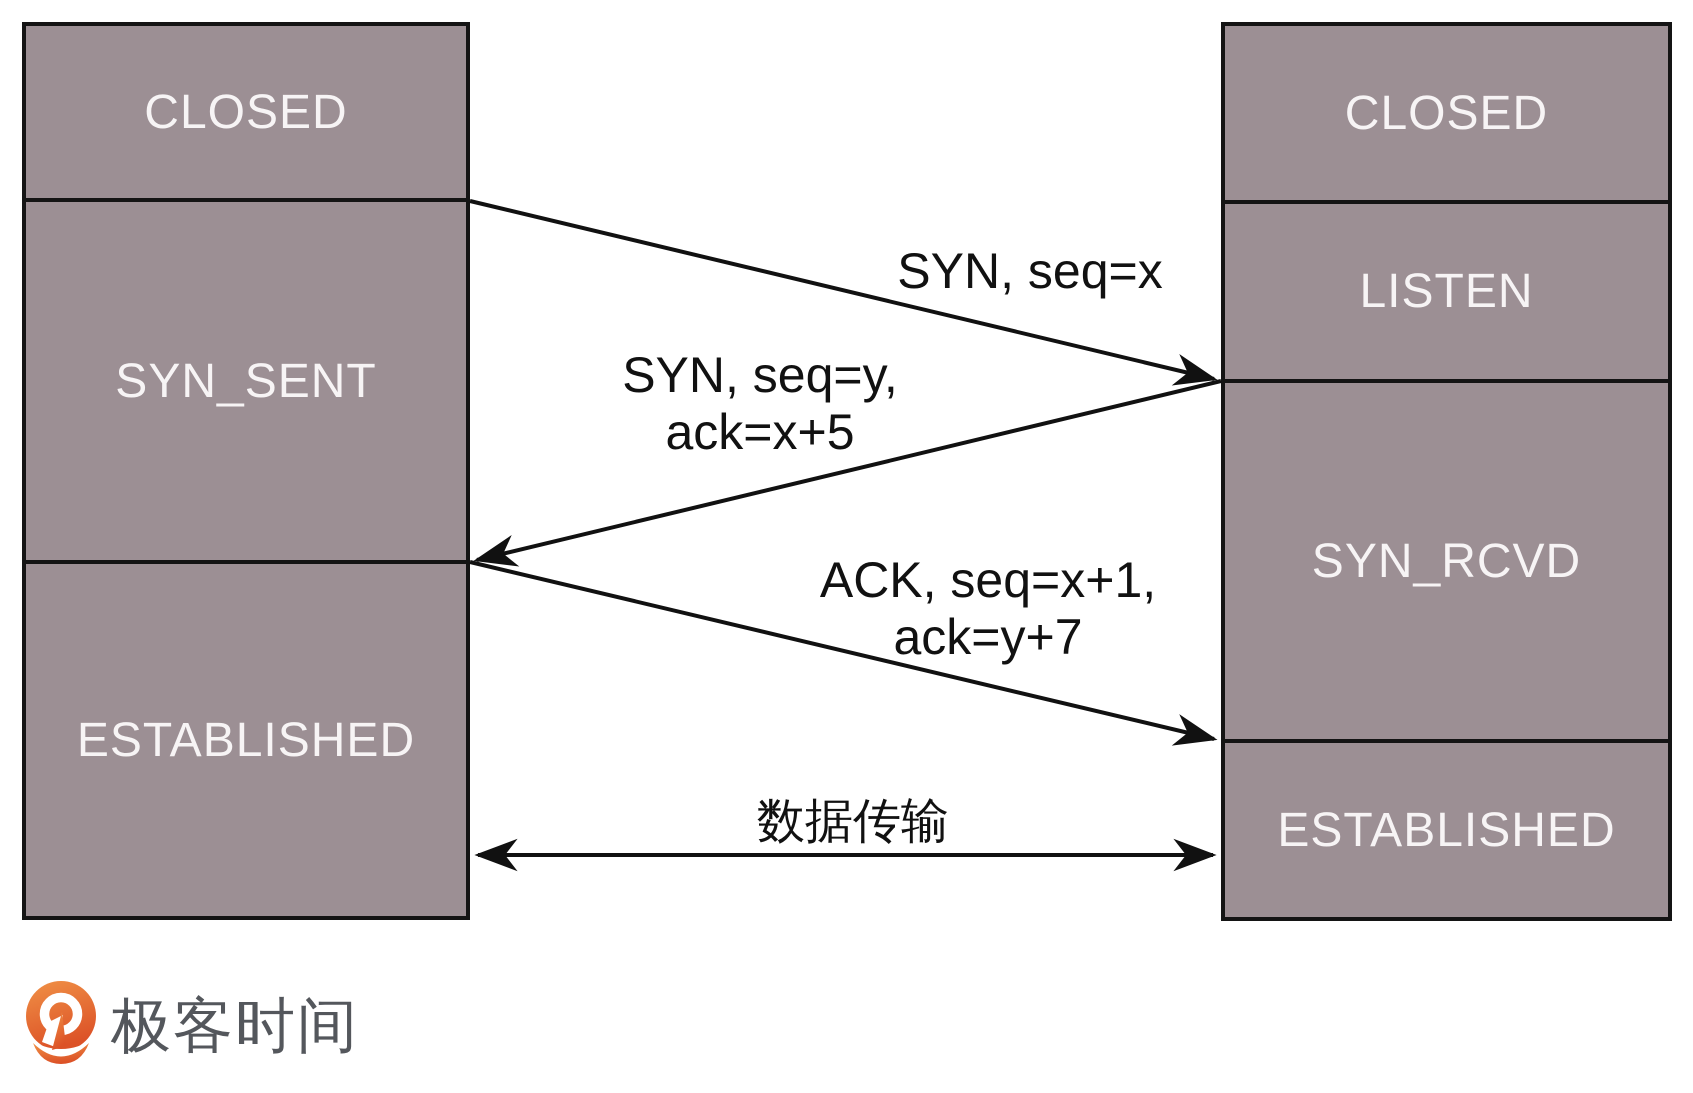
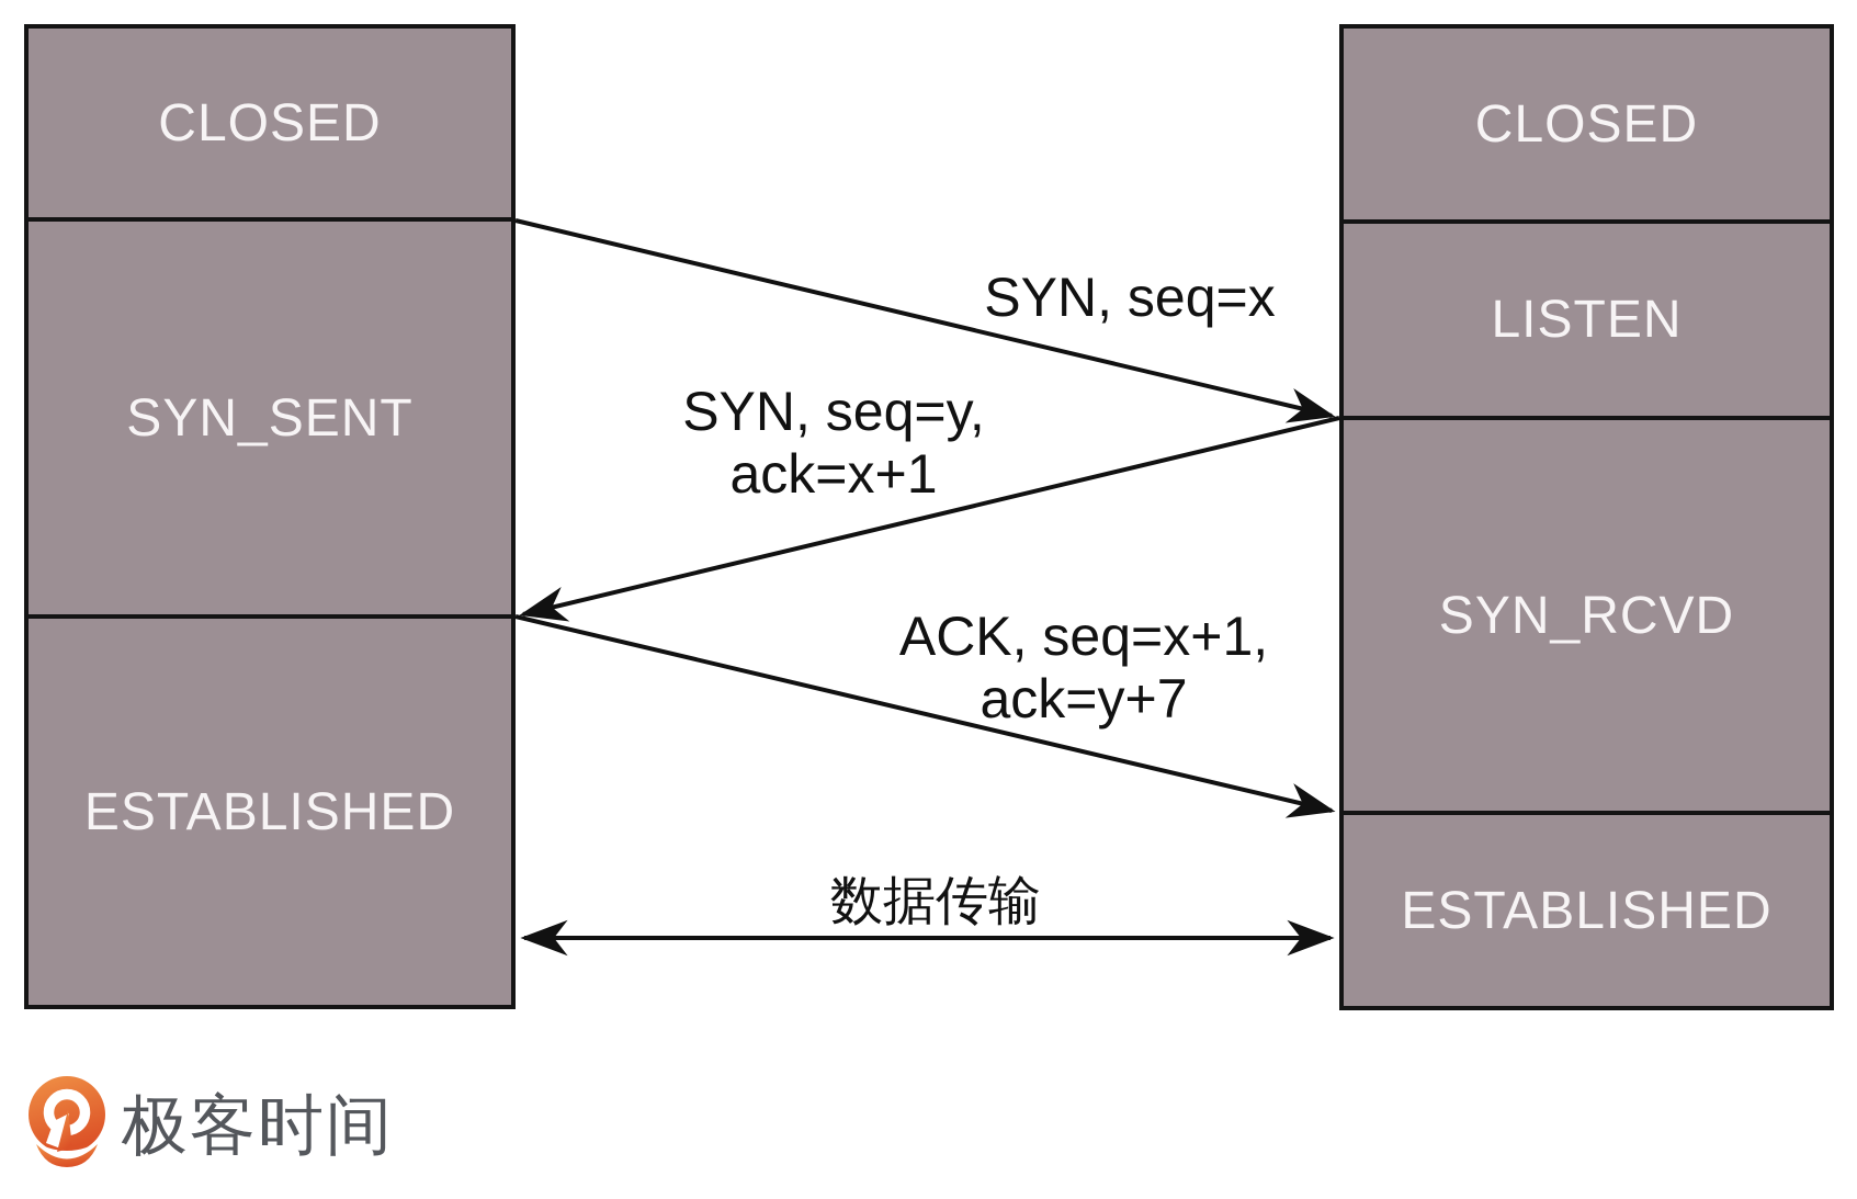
  CLOSED
  SYN_SENT
  ESTABLISHED
  CLOSED
  LISTEN
  SYN_RCVD
  ESTABLISHED
  SYN, seq=x
  SYN, seq=y,
- ack=x+5
+ ack=x+1
  ACK, seq=x+1,
  ack=y+7
  数据传输
  极客时间
